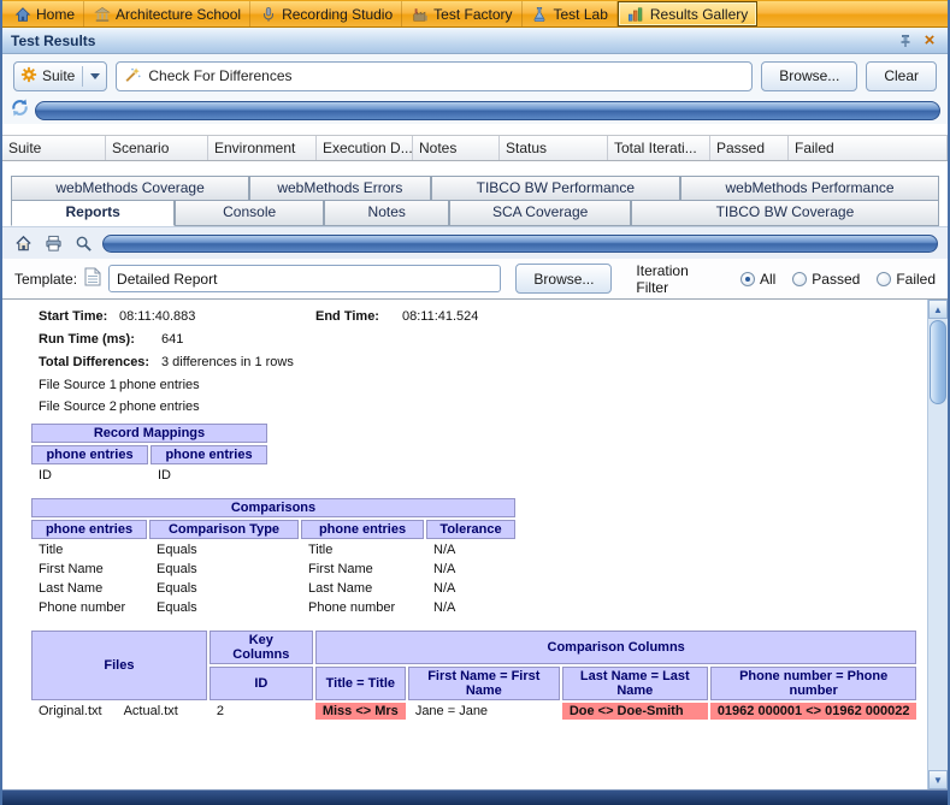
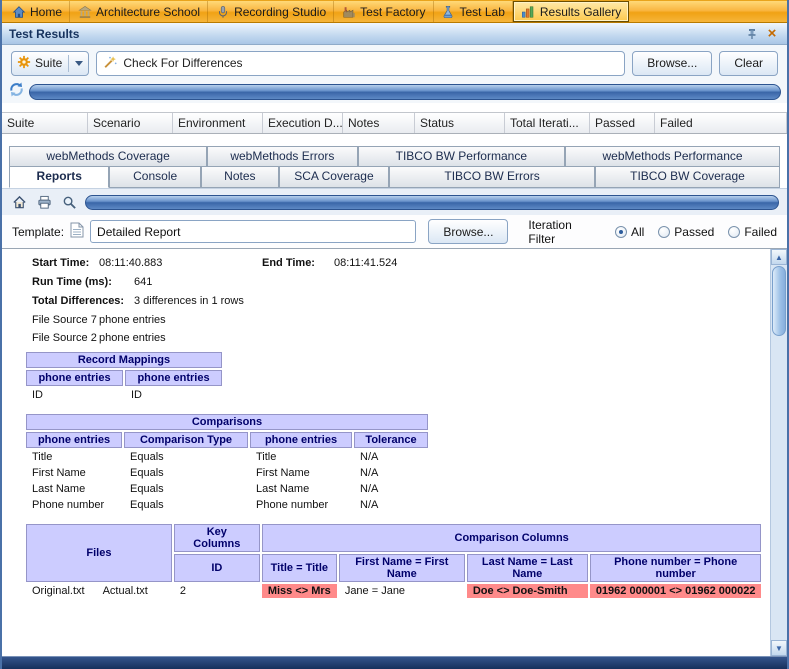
  Home
  Architecture School
  Recording Studio
  Test Factory
  Test Lab
  Results Gallery
  Test Results
  ×
  Suite
  Check For Differences
  Browse...
  Clear
  Suite
  Scenario
  Environment
  Execution D...
  Notes
  Status
  Total Iterati...
  Passed
  Failed
  webMethods Coverage
  webMethods Errors
  TIBCO BW Performance
  webMethods Performance
  Reports
  Console
  Notes
  SCA Coverage
+ TIBCO BW Errors
  TIBCO BW Coverage
  Template:
  Detailed Report
  Browse...
  Iteration Filter
  All
  Passed
  Failed
  Start Time:
  08:11:40.883
  End Time:
  08:11:41.524
  Run Time (ms):
  641
  Total Differences:
  3 differences in 1 rows
- File Source 1
+ File Source 7
  phone entries
  File Source 2
  phone entries
  Record Mappings
  phone entries	phone entries
  ID	ID
  Comparisons
  phone entries	Comparison Type	phone entries	Tolerance
  Title	Equals	Title	N/A
  First Name	Equals	First Name	N/A
  Last Name	Equals	Last Name	N/A
  Phone number	Equals	Phone number	N/A
  Files	Key Columns	Comparison Columns
  ID	Title = Title	First Name = First Name	Last Name = Last Name	Phone number = Phone number
  Original.txt Actual.txt	2	Miss <> Mrs	Jane = Jane	Doe <> Doe-Smith	01962 000001 <> 01962 000022
  ▲
  ▼
